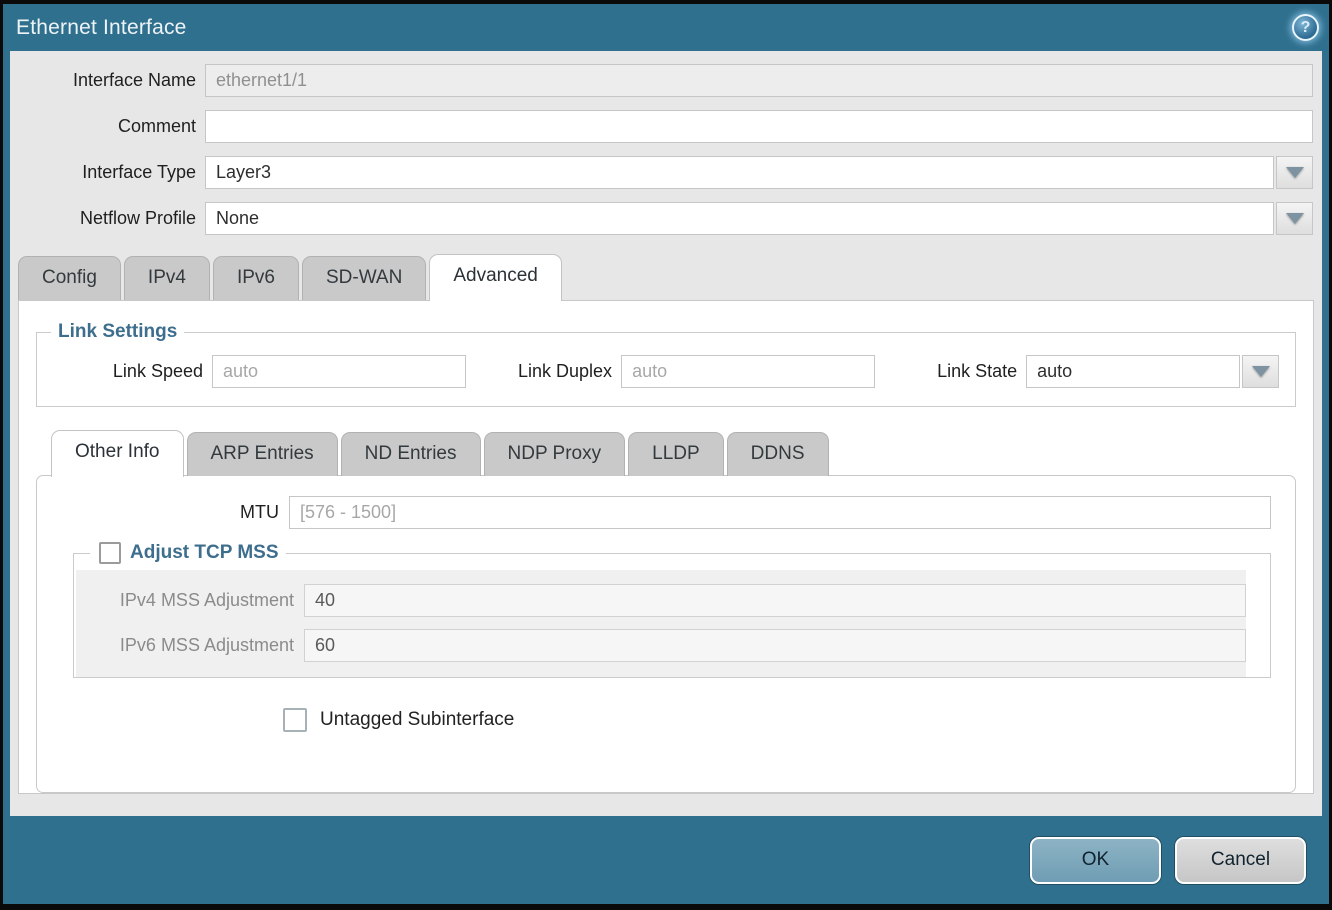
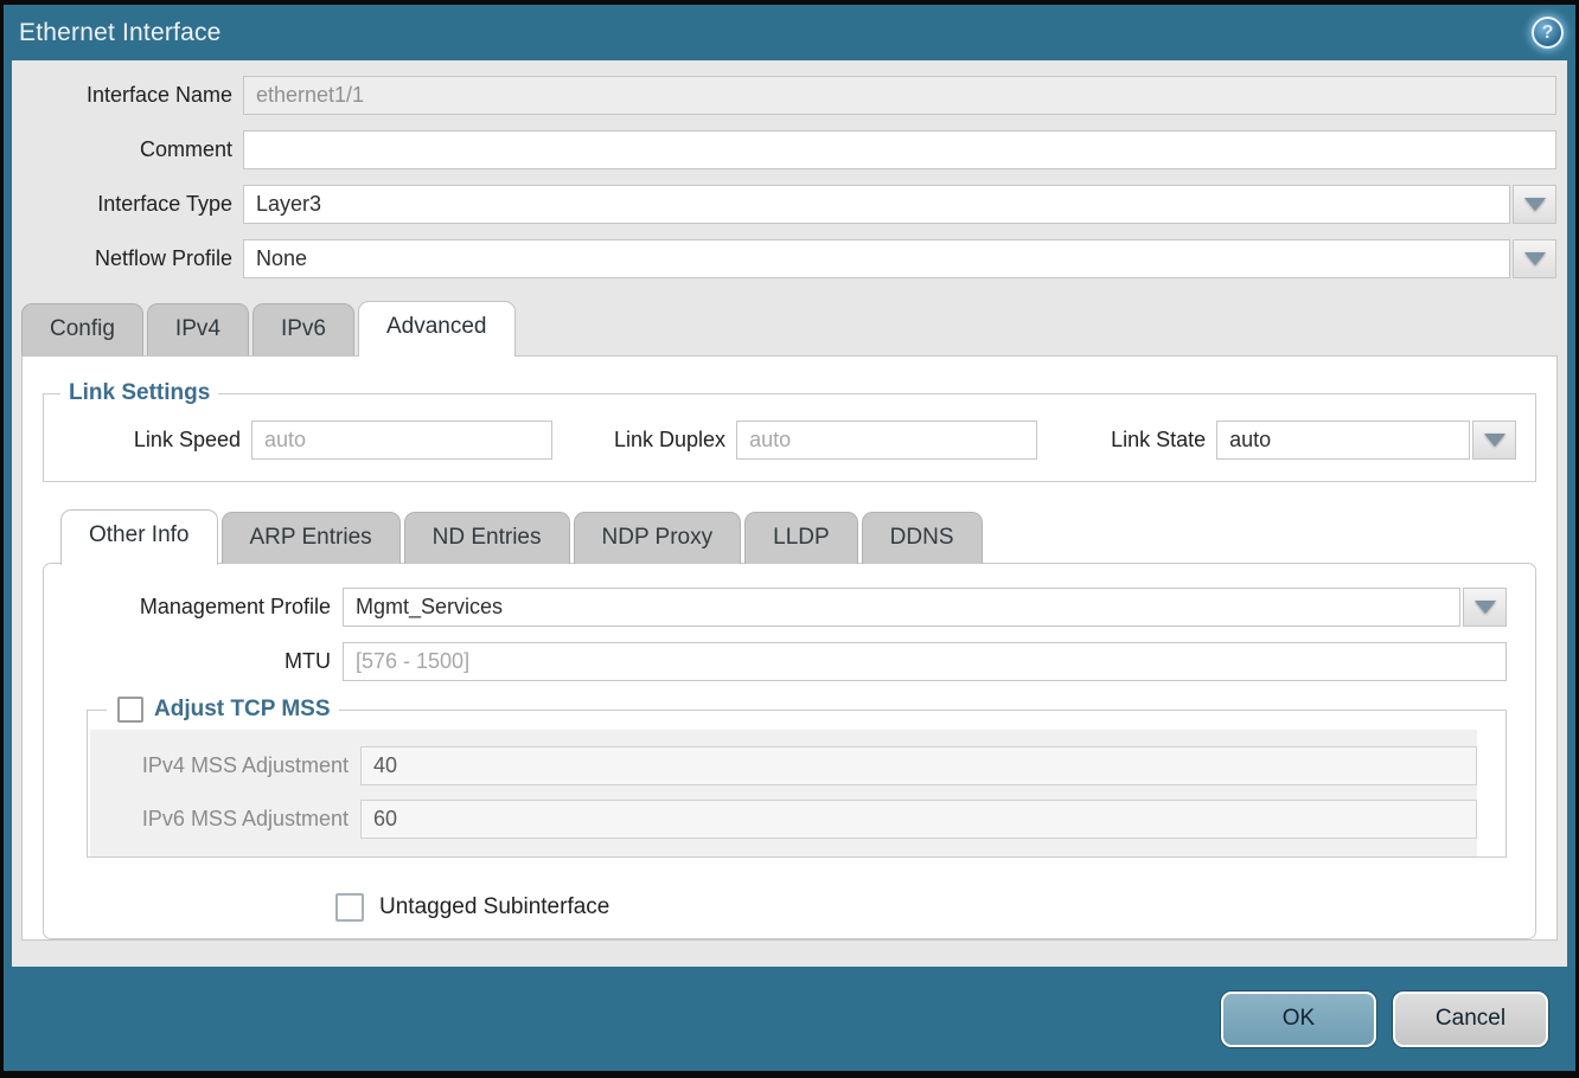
  Ethernet Interface
  ?
  Interface Name
  ethernet1/1
  Comment
  Interface Type
  Layer3
  Netflow Profile
  None
  Config
  IPv4
  IPv6
- SD-WAN
  Advanced
  Link Settings
  Link Speed
  auto
  Link Duplex
  auto
  Link State
  auto
  Other Info
  ARP Entries
  ND Entries
  NDP Proxy
  LLDP
  DDNS
+ Management Profile
+ Mgmt_Services
  MTU
  [576 - 1500]
  Adjust TCP MSS
  IPv4 MSS Adjustment
  40
  IPv6 MSS Adjustment
  60
  Untagged Subinterface
  OK
  Cancel
